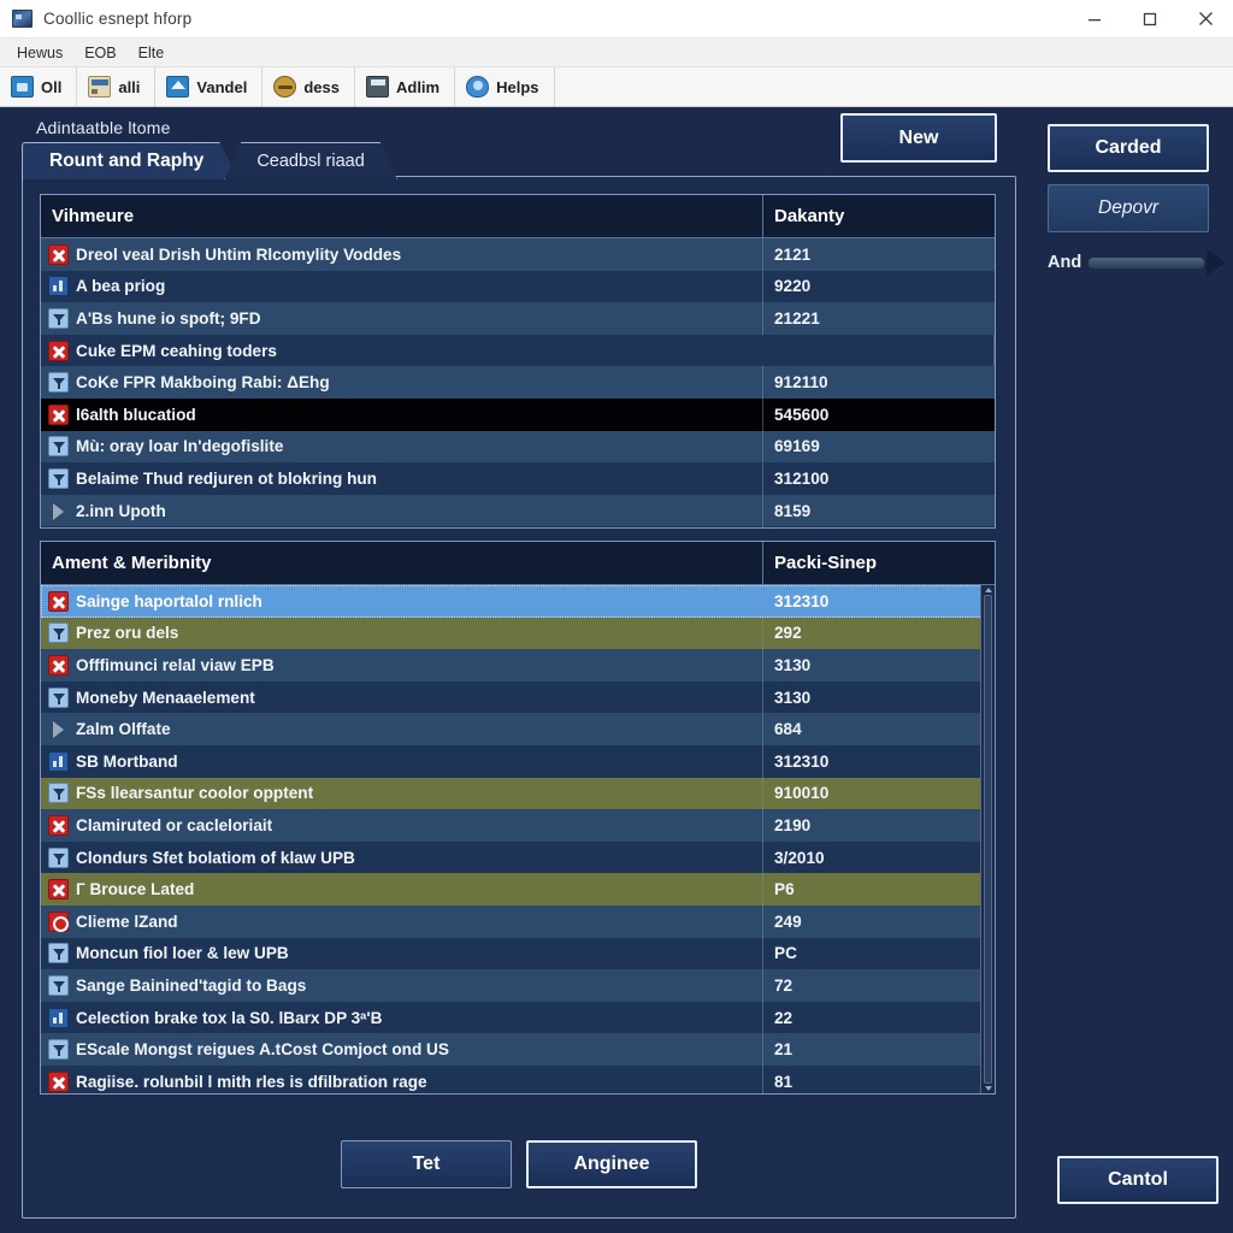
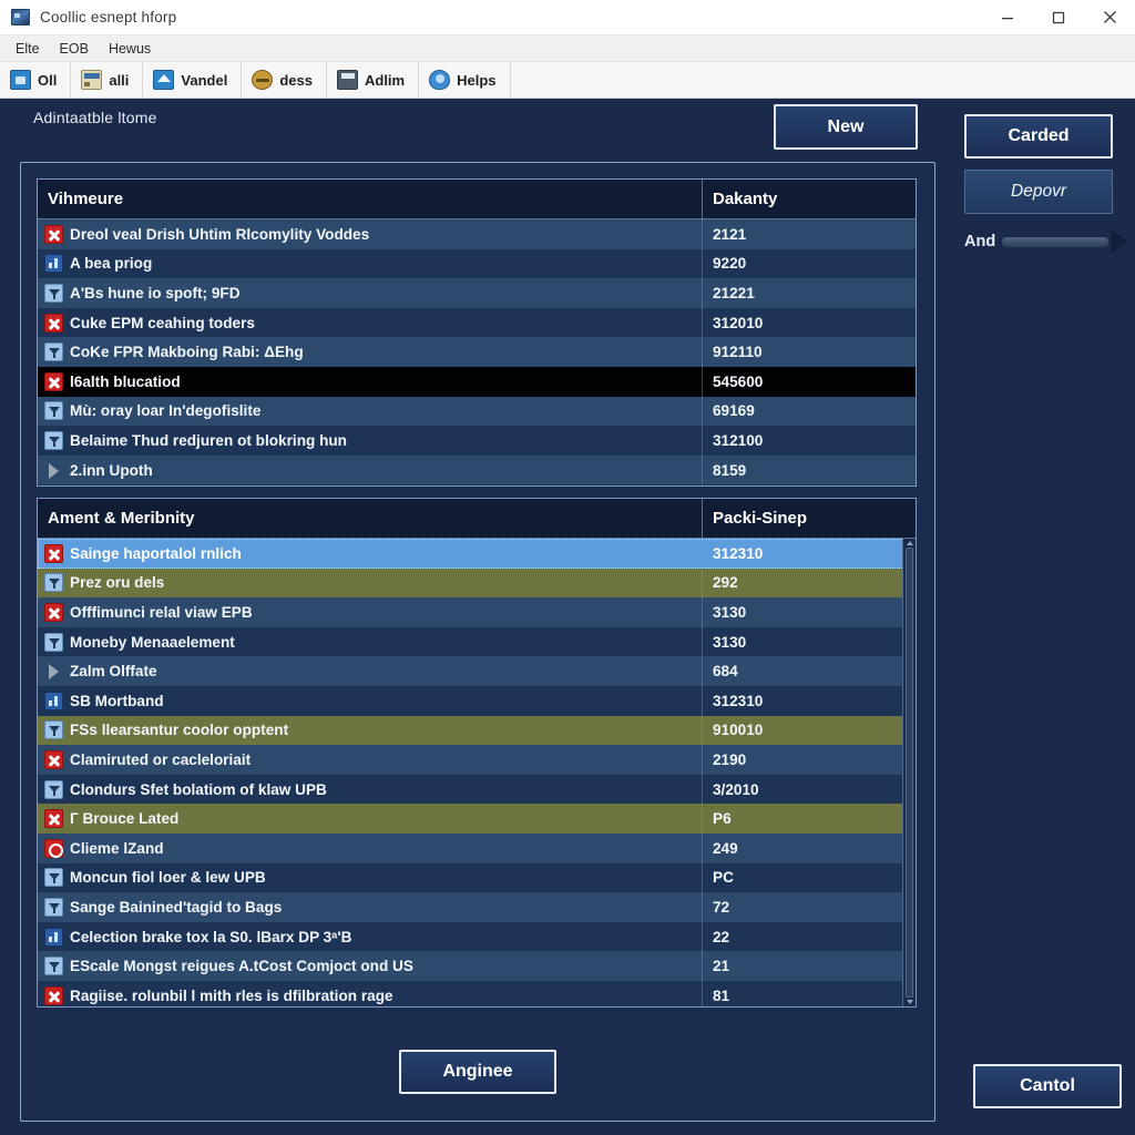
  Coollic esnept hforp
- Hewus
+ Elte
  EOB
- Elte
+ Hewus
  Oll
  alli
  Vandel
  dess
  Adlim
  Helps
  Adintaatble ltome
  New
- Rount and Raphy
- Ceadbsl riaad
  Vihmeure
  Dakanty
  Dreol veal Drish Uhtim Rlcomylity Voddes
  2121
  A bea priog
  9220
  A'Bs hune io spoft; 9FD
  21221
  Cuke EPM ceahing toders
+ 312010
  CoKe FPR Makboing Rabi: ΔEhg
  912110
  l6alth blucatiod
  545600
  Mù: oray loar In'degofislite
  69169
  Belaime Thud redjuren ot blokring hun
  312100
  2.inn Upoth
  8159
  Ament & Meribnity
  Packi-Sinep
  Sainge haportalol rnlich
  312310
  Prez oru dels
  292
  Offfimunci relal viaw EPB
  3130
  Moneby Menaaelement
  3130
  Zalm Olffate
  684
  SB Mortband
  312310
  FSs llearsantur coolor opptent
  910010
  Clamiruted or cacleloriait
  2190
  Clondurs Sfet bolatiom of klaw UPB
  3/2010
  Г Brouce Lated
  P6
  Clieme lZand
  249
  Moncun fiol loer & lew UPB
  PC
  Sange Bainined'tagid to Bags
  72
  Celection brake tox la S0. lBarx DP 3ᵃ'B
  22
  EScale Mongst reigues A.tCost Comjoct ond US
  21
  Ragiise. rolunbil l mith rles is dfilbration rage
  81
- Tet
  Anginee
  Carded
  Depovr
  And
  Cantol
